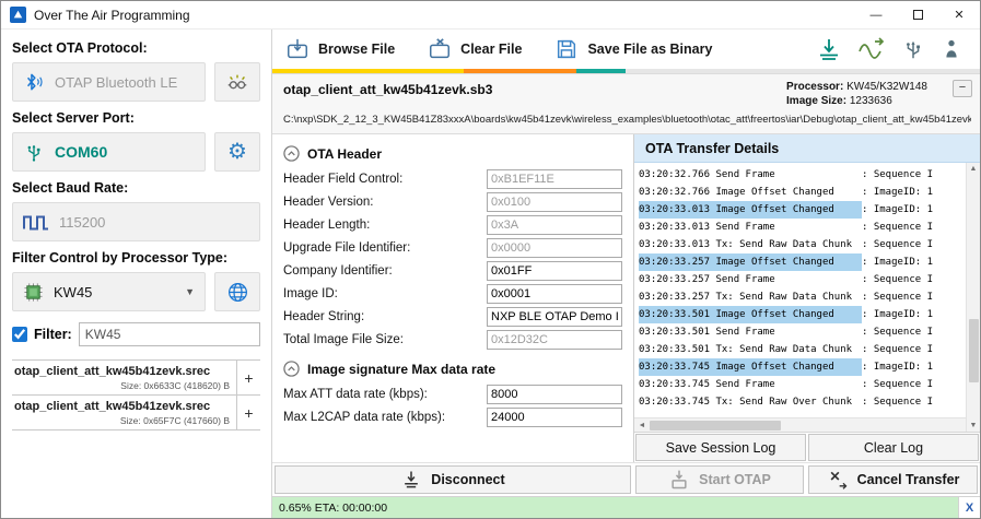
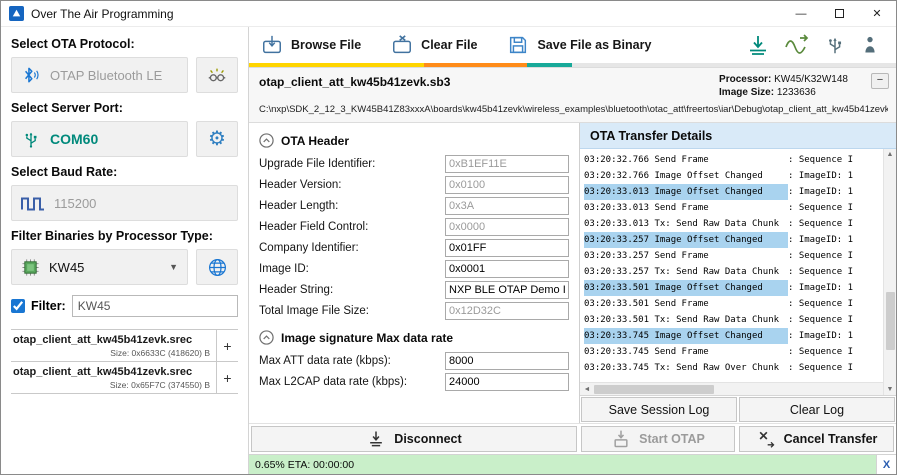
  Over The Air Programming
  —
  ✕
  Select OTA Protocol:
  OTAP Bluetooth LE
  Select Server Port:
  COM60
  ⚙
  Select Baud Rate:
  115200
- Filter Control by Processor Type:
+ Filter Binaries by Processor Type:
  KW45
  ▼
  Filter:
  KW45
  otap_client_att_kw45b41zevk.srec
  Size: 0x6633C (418620) B
  +
  otap_client_att_kw45b41zevk.srec
- Size: 0x65F7C (417660) B
+ Size: 0x65F7C (374550) B
  +
  Browse File
  Clear File
  Save File as Binary
  otap_client_att_kw45b41zevk.sb3
  Processor: KW45/K32W148
  Image Size: 1233636
  −
  C:\nxp\SDK_2_12_3_KW45B41Z83xxxA\boards\kw45b41zevk\wireless_examples\bluetooth\otac_att\freertos\iar\Debug\otap_client_att_kw45b41zevk
  OTA Header
- Header Field Control:
+ Upgrade File Identifier:
  0xB1EF11E
  Header Version:
  0x0100
  Header Length:
  0x3A
- Upgrade File Identifier:
+ Header Field Control:
  0x0000
  Company Identifier:
  0x01FF
  Image ID:
  0x0001
  Header String:
  NXP BLE OTAP Demo I
  Total Image File Size:
  0x12D32C
  Image signature Max data rate
  Max ATT data rate (kbps):
  8000
  Max L2CAP data rate (kbps):
  24000
  OTA Transfer Details
  03:20:32.766 Send Frame
  : Sequence I
  03:20:32.766 Image Offset Changed
  : ImageID: 1
  03:20:33.013 Image Offset Changed
  : ImageID: 1
  03:20:33.013 Send Frame
  : Sequence I
  03:20:33.013 Tx: Send Raw Data Chunk
  : Sequence I
  03:20:33.257 Image Offset Changed
  : ImageID: 1
  03:20:33.257 Send Frame
  : Sequence I
  03:20:33.257 Tx: Send Raw Data Chunk
  : Sequence I
  03:20:33.501 Image Offset Changed
  : ImageID: 1
  03:20:33.501 Send Frame
  : Sequence I
  03:20:33.501 Tx: Send Raw Data Chunk
  : Sequence I
  03:20:33.745 Image Offset Changed
  : ImageID: 1
  03:20:33.745 Send Frame
  : Sequence I
  03:20:33.745 Tx: Send Raw Over Chunk
  : Sequence I
  Save Session Log
  Clear Log
  Disconnect
  Start OTAP
  Cancel Transfer
  0.65% ETA: 00:00:00
  X
